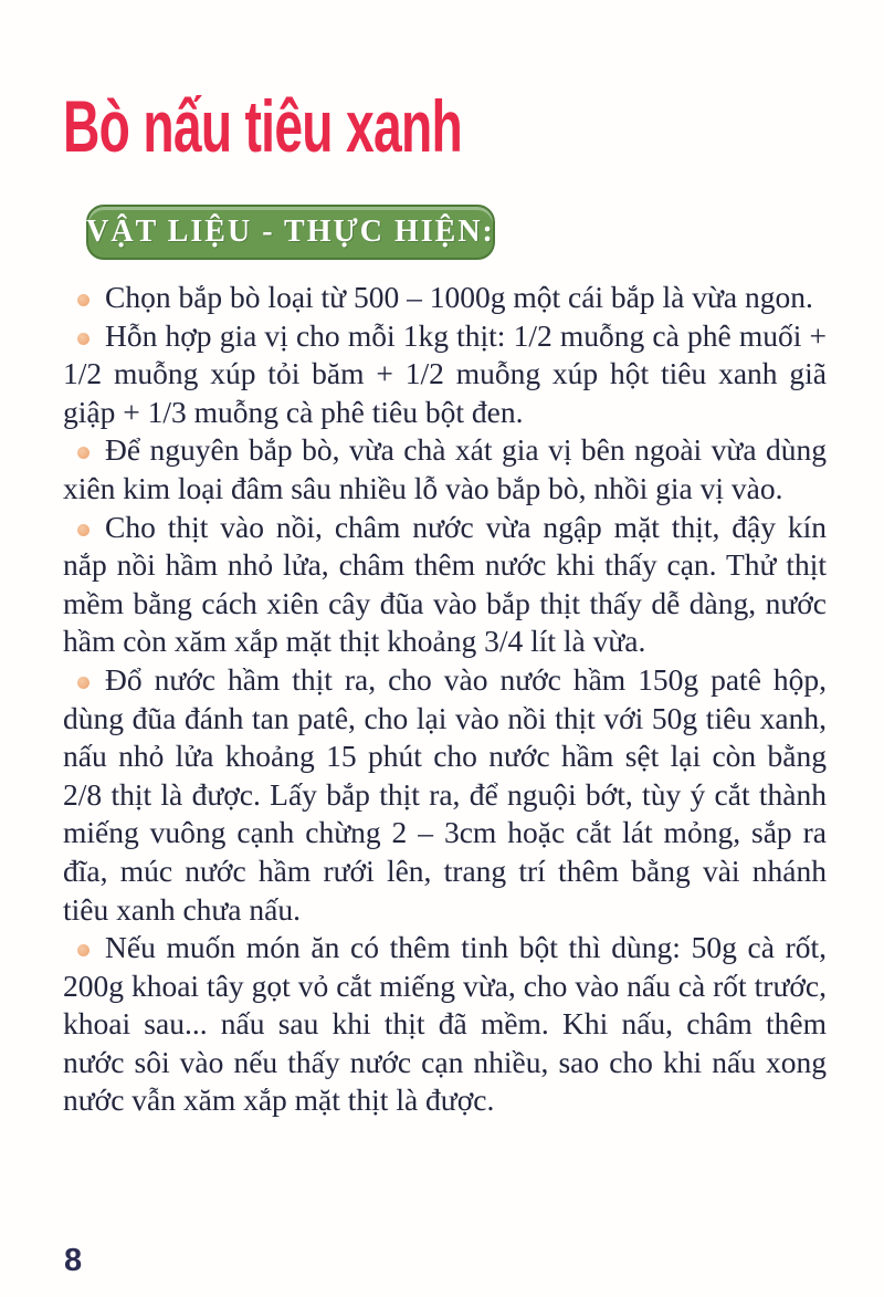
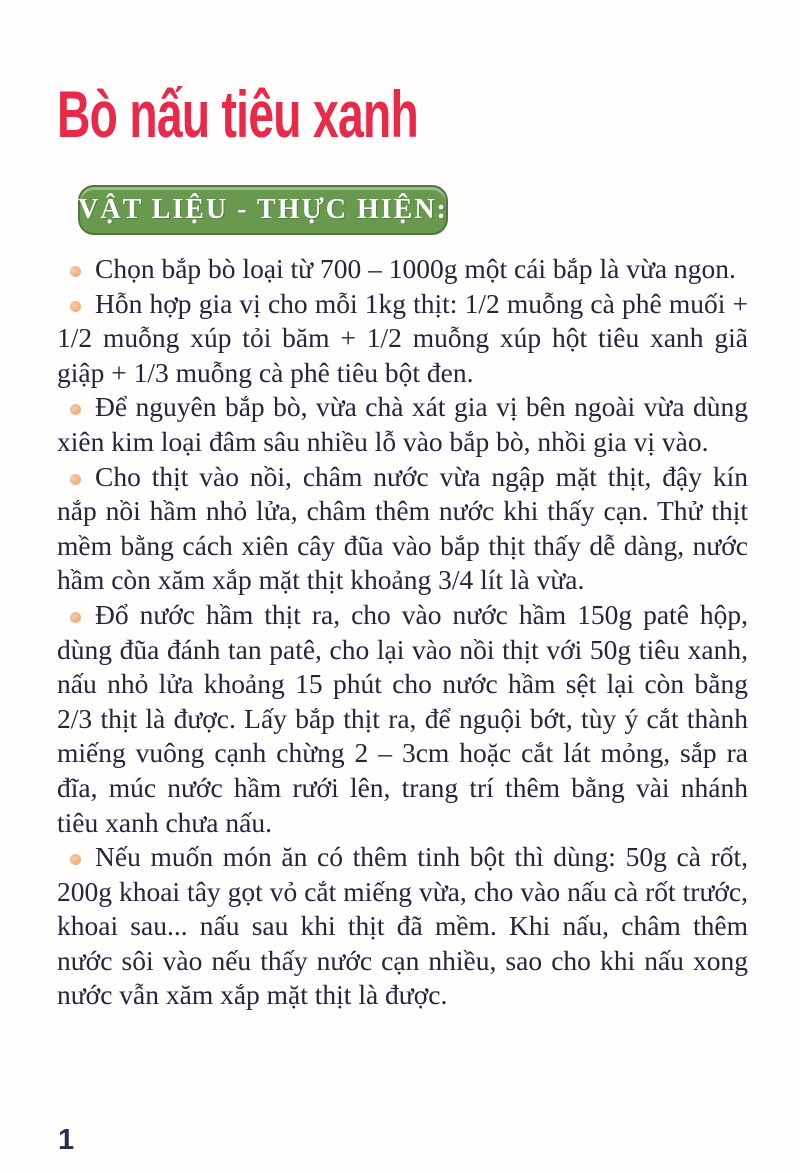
  Bò nấu tiêu xanh
  VẬT LIỆU - THỰC HIỆN:
- Chọn bắp bò loại từ 500 – 1000g một cái bắp là vừa ngon.
+ Chọn bắp bò loại từ 700 – 1000g một cái bắp là vừa ngon.
  Hỗn hợp gia vị cho mỗi 1kg thịt: 1/2 muỗng cà phê muối + 1/2 muỗng xúp tỏi băm + 1/2 muỗng xúp hột tiêu xanh giã giập + 1/3 muỗng cà phê tiêu bột đen.
  Để nguyên bắp bò, vừa chà xát gia vị bên ngoài vừa dùng xiên kim loại đâm sâu nhiều lỗ vào bắp bò, nhồi gia vị vào.
  Cho thịt vào nồi, châm nước vừa ngập mặt thịt, đậy kín nắp nồi hầm nhỏ lửa, châm thêm nước khi thấy cạn. Thử thịt mềm bằng cách xiên cây đũa vào bắp thịt thấy dễ dàng, nước hầm còn xăm xắp mặt thịt khoảng 3/4 lít là vừa.
- Đổ nước hầm thịt ra, cho vào nước hầm 150g patê hộp, dùng đũa đánh tan patê, cho lại vào nồi thịt với 50g tiêu xanh, nấu nhỏ lửa khoảng 15 phút cho nước hầm sệt lại còn bằng 2/8 thịt là được. Lấy bắp thịt ra, để nguội bớt, tùy ý cắt thành miếng vuông cạnh chừng 2 – 3cm hoặc cắt lát mỏng, sắp ra đĩa, múc nước hầm rưới lên, trang trí thêm bằng vài nhánh tiêu xanh chưa nấu.
+ Đổ nước hầm thịt ra, cho vào nước hầm 150g patê hộp, dùng đũa đánh tan patê, cho lại vào nồi thịt với 50g tiêu xanh, nấu nhỏ lửa khoảng 15 phút cho nước hầm sệt lại còn bằng 2/3 thịt là được. Lấy bắp thịt ra, để nguội bớt, tùy ý cắt thành miếng vuông cạnh chừng 2 – 3cm hoặc cắt lát mỏng, sắp ra đĩa, múc nước hầm rưới lên, trang trí thêm bằng vài nhánh tiêu xanh chưa nấu.
  Nếu muốn món ăn có thêm tinh bột thì dùng: 50g cà rốt, 200g khoai tây gọt vỏ cắt miếng vừa, cho vào nấu cà rốt trước, khoai sau... nấu sau khi thịt đã mềm. Khi nấu, châm thêm nước sôi vào nếu thấy nước cạn nhiều, sao cho khi nấu xong nước vẫn xăm xắp mặt thịt là được.
- 8
+ 1
